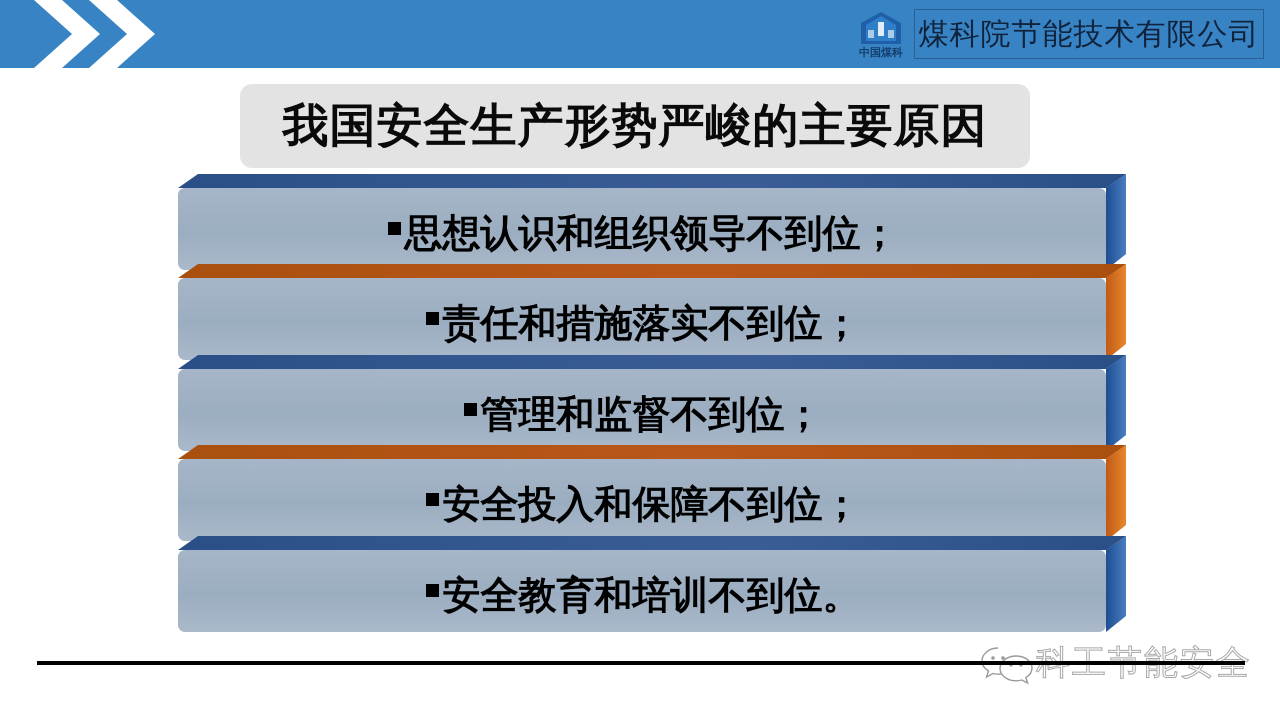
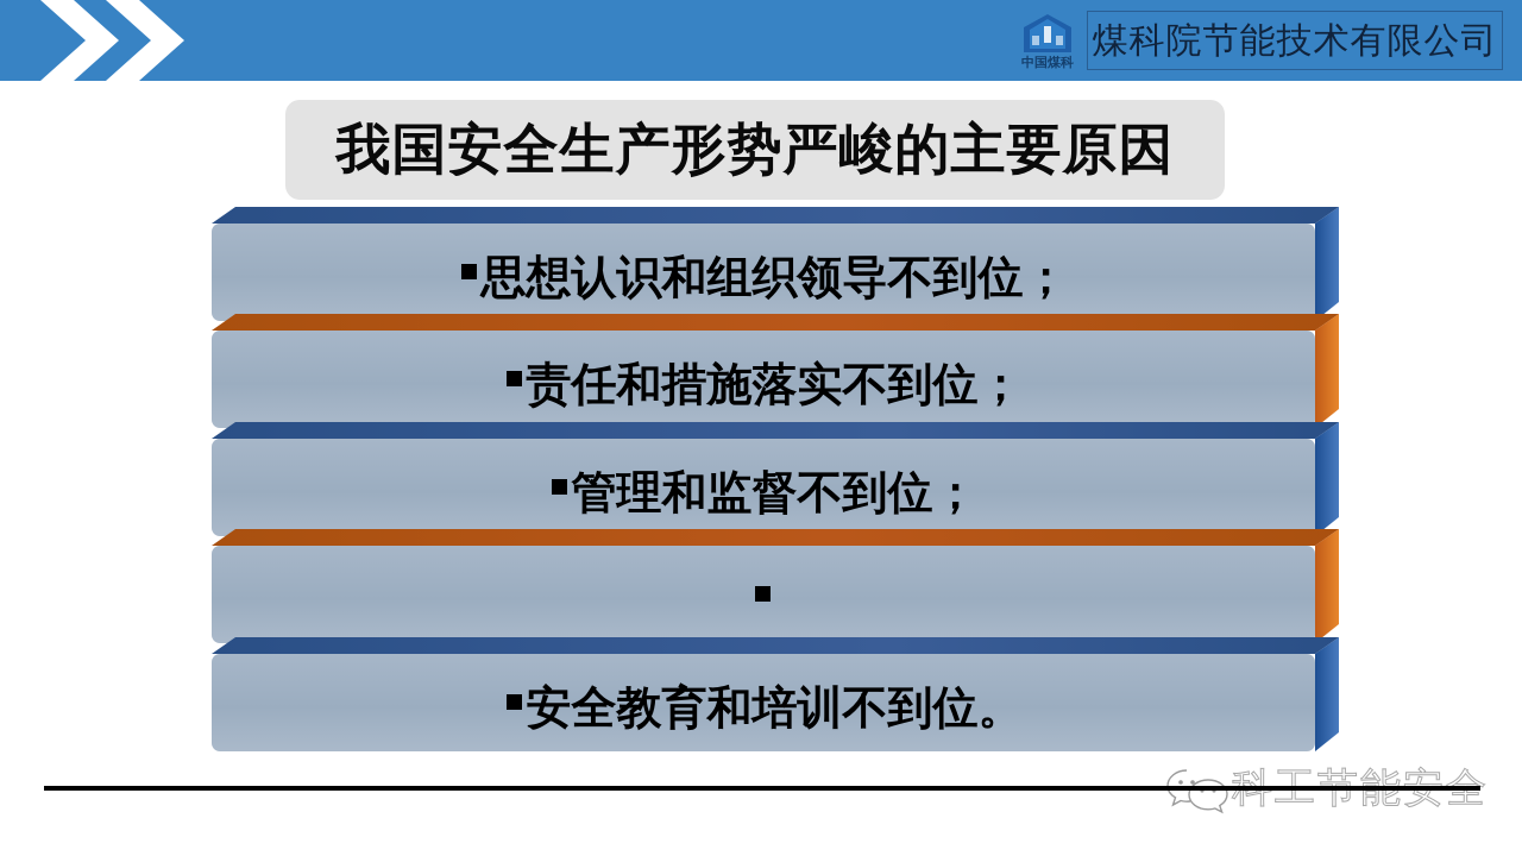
  中国煤科
  煤科院节能技术有限公司
  我国安全生产形势严峻的主要原因
  思想认识和组织领导不到位；
  责任和措施落实不到位；
  管理和监督不到位；
- 安全投入和保障不到位；
  安全教育和培训不到位。
